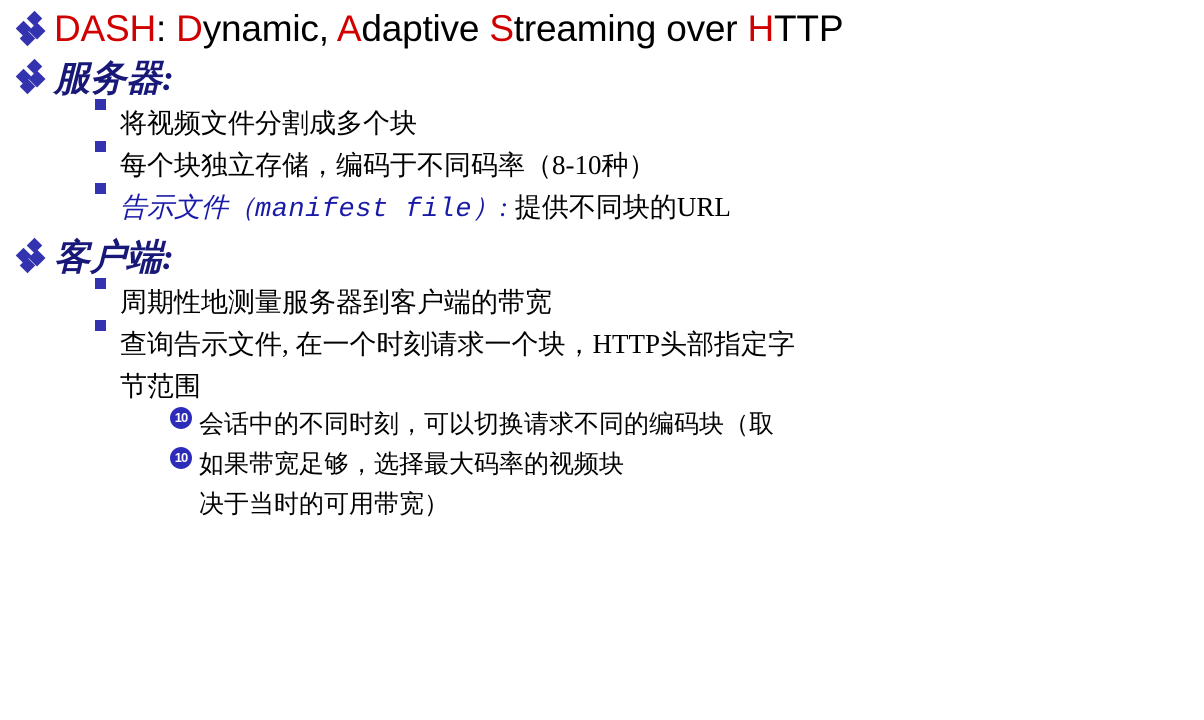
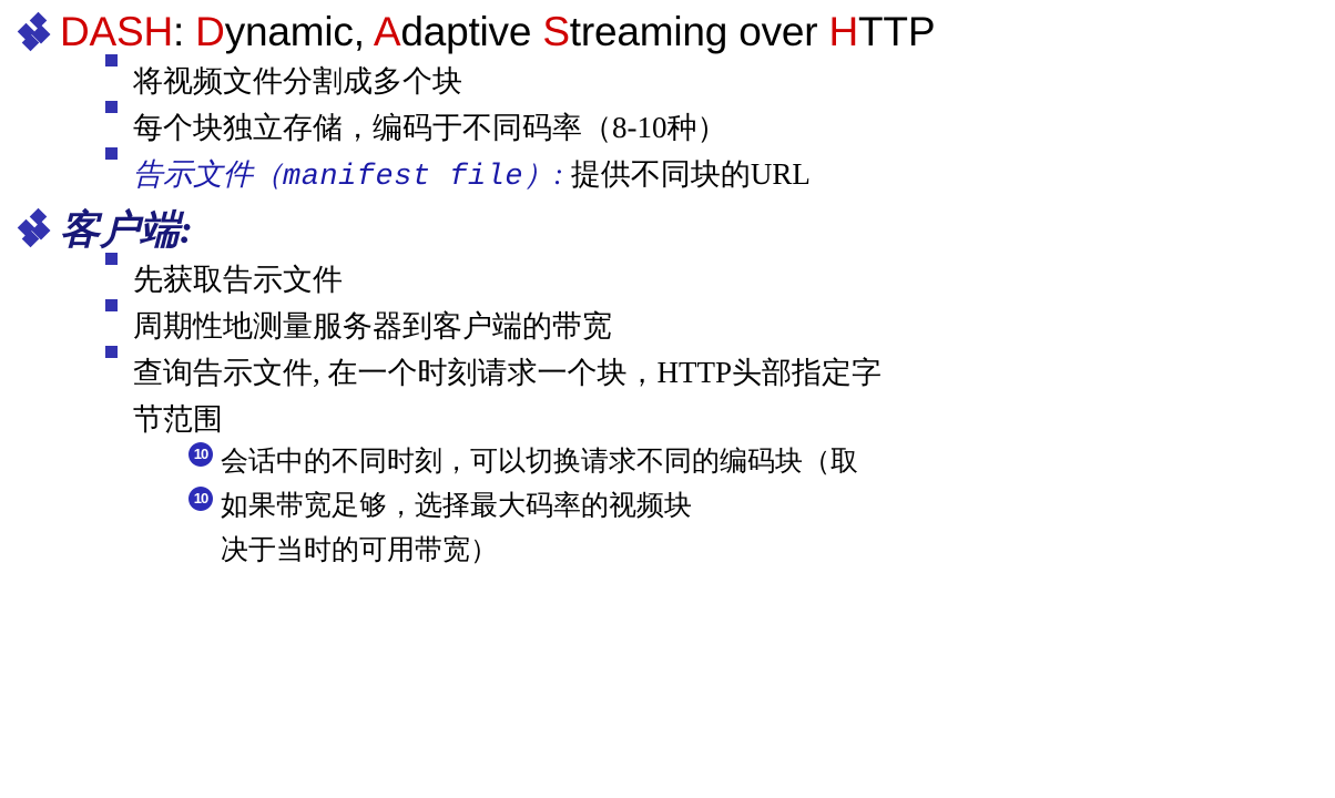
  DASH: Dynamic, Adaptive Streaming over HTTP
- 服务器:
  将视频文件分割成多个块
  每个块独立存储，编码于不同码率（8-10种）
  告示文件（manifest file）: 提供不同块的URL
  客户端:
+ 先获取告示文件
  周期性地测量服务器到客户端的带宽
  查询告示文件, 在一个时刻请求一个块，HTTP头部指定字
  节范围
  10
  会话中的不同时刻，可以切换请求不同的编码块（取
  10
  如果带宽足够，选择最大码率的视频块
  决于当时的可用带宽）
